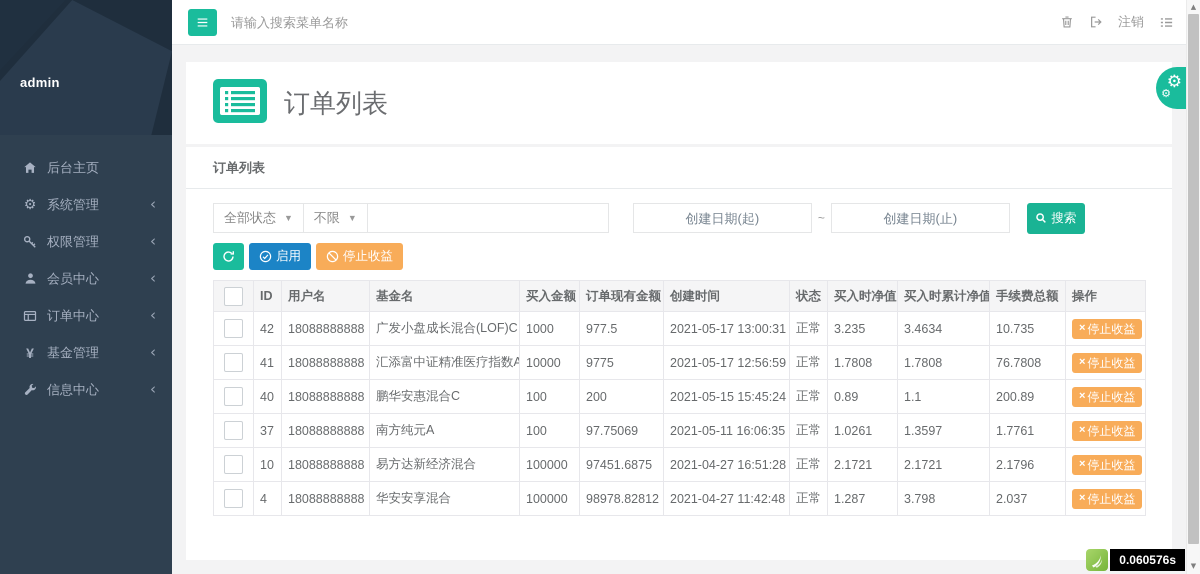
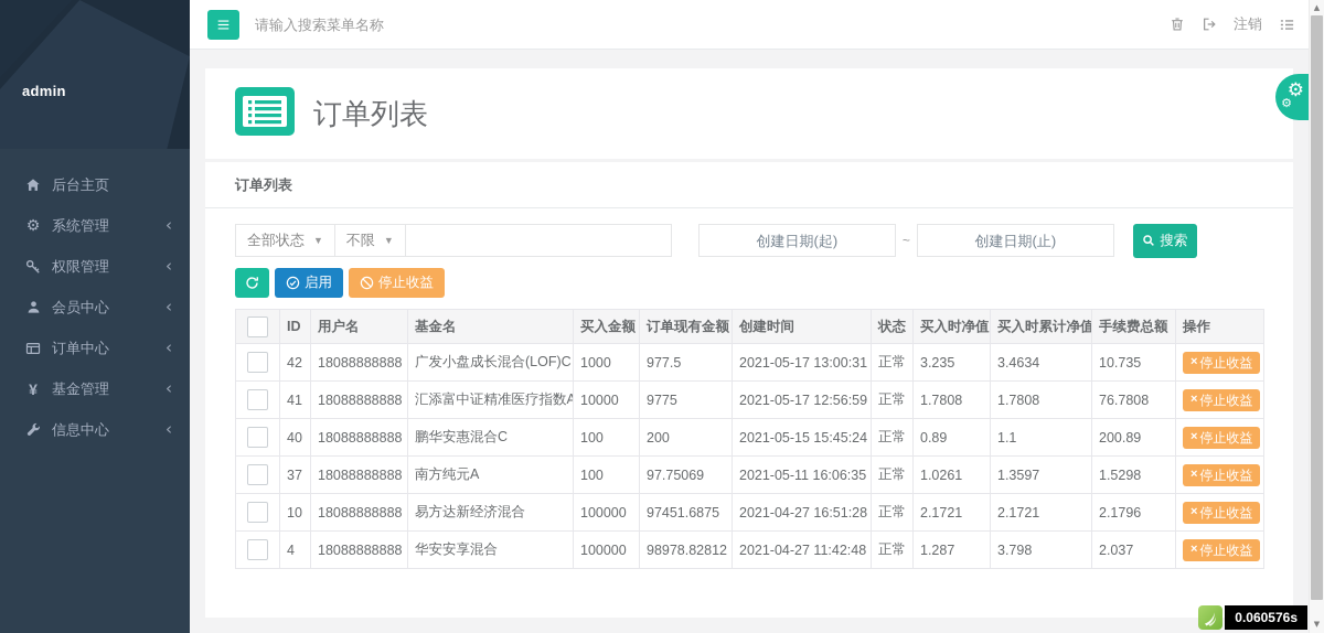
  admin
  后台主页
  ⚙
  系统管理
  ‹
  权限管理
  ‹
  会员中心
  ‹
  订单中心
  ‹
  ¥
  基金管理
  ‹
  信息中心
  ‹
  请输入搜索菜单名称
  注销
  订单列表
  ⚙
  ⚙
  订单列表
  全部状态
  ▼
  不限
  ▼
  创建日期(起)
  ~
  创建日期(止)
  搜索
  启用
  停止收益
  	ID	用户名	基金名	买入金额	订单现有金额	创建时间	状态	买入时净值	买入时累计净值	手续费总额	操作
  	42	18088888888	广发小盘成长混合(LOF)C	1000	977.5	2021-05-17 13:00:31	正常	3.235	3.4634	10.735	× 停止收益
  	41	18088888888	汇添富中证精准医疗指数A	10000	9775	2021-05-17 12:56:59	正常	1.7808	1.7808	76.7808	× 停止收益
  	40	18088888888	鹏华安惠混合C	100	200	2021-05-15 15:45:24	正常	0.89	1.1	200.89	× 停止收益
- 	37	18088888888	南方纯元A	100	97.75069	2021-05-11 16:06:35	正常	1.0261	1.3597	1.7761	× 停止收益
+ 	37	18088888888	南方纯元A	100	97.75069	2021-05-11 16:06:35	正常	1.0261	1.3597	1.5298	× 停止收益
  	10	18088888888	易方达新经济混合	100000	97451.6875	2021-04-27 16:51:28	正常	2.1721	2.1721	2.1796	× 停止收益
  	4	18088888888	华安安享混合	100000	98978.82812	2021-04-27 11:42:48	正常	1.287	3.798	2.037	× 停止收益
  0.060576s
  ▲
  ▼
